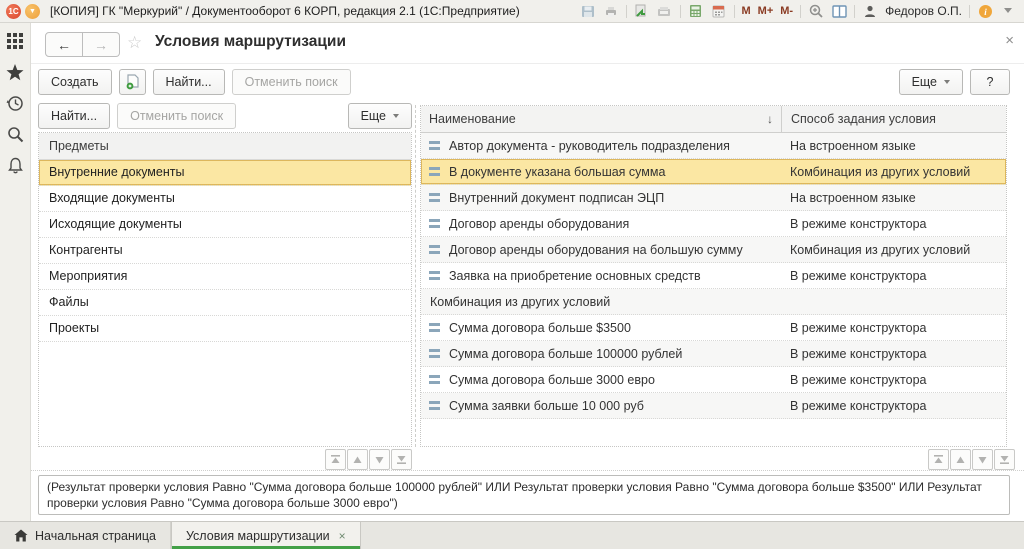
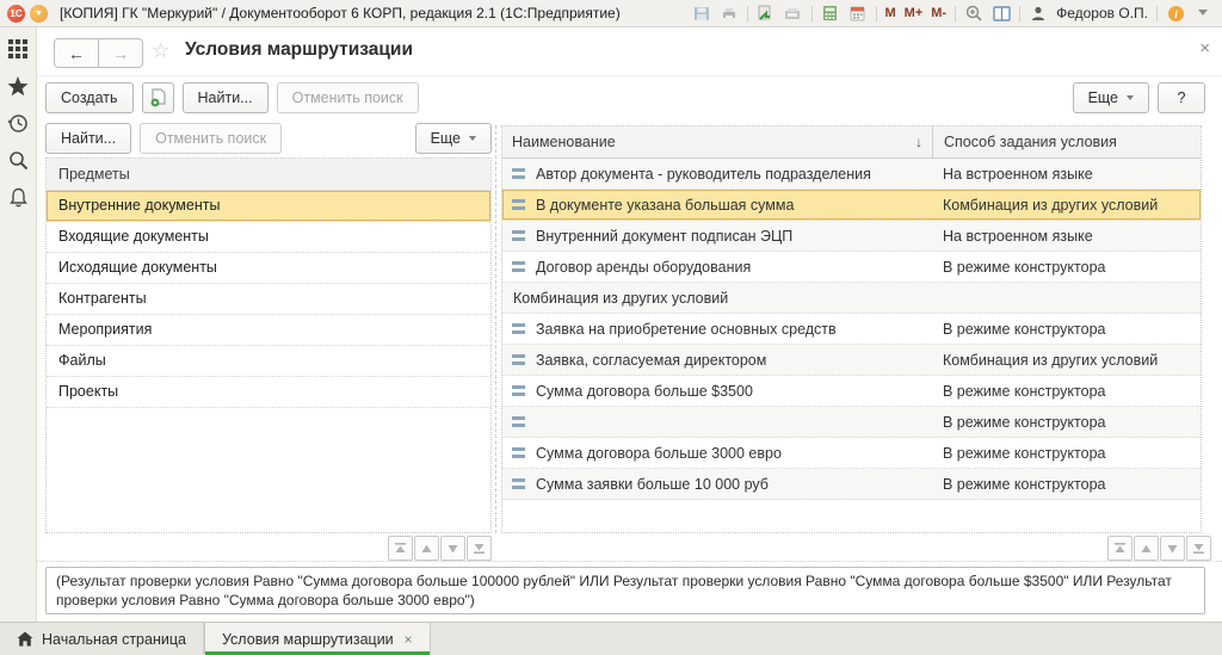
  1С
  [КОПИЯ] ГК "Меркурий" / Документооборот 6 КОРП, редакция 2.1 (1С:Предприятие)
  M
  M+
  M-
  Федоров О.П.
  i
  ←
  →
  ☆
  Условия маршрутизации
  ×
  Создать
  Найти...
  Отменить поиск
  Еще
  ?
  Найти...
  Отменить поиск
  Еще
  Предметы
  Внутренние документы
  Входящие документы
  Исходящие документы
  Контрагенты
  Мероприятия
  Файлы
  Проекты
  Наименование
  ↓
  Способ задания условия
  Автор документа - руководитель подразделения
  На встроенном языке
  В документе указана большая сумма
  Комбинация из других условий
  Внутренний документ подписан ЭЦП
  На встроенном языке
  Договор аренды оборудования
  В режиме конструктора
- Договор аренды оборудования на большую сумму
  Комбинация из других условий
  Заявка на приобретение основных средств
  В режиме конструктора
+ Заявка, согласуемая директором
  Комбинация из других условий
  Сумма договора больше $3500
  В режиме конструктора
- Сумма договора больше 100000 рублей
  В режиме конструктора
  Сумма договора больше 3000 евро
  В режиме конструктора
  Сумма заявки больше 10 000 руб
  В режиме конструктора
  (Результат проверки условия Равно "Сумма договора больше 100000 рублей" ИЛИ Результат проверки условия Равно "Сумма договора больше $3500" ИЛИ Результат проверки условия Равно "Сумма договора больше 3000 евро")
  Начальная страница
  Условия маршрутизации
  ×
